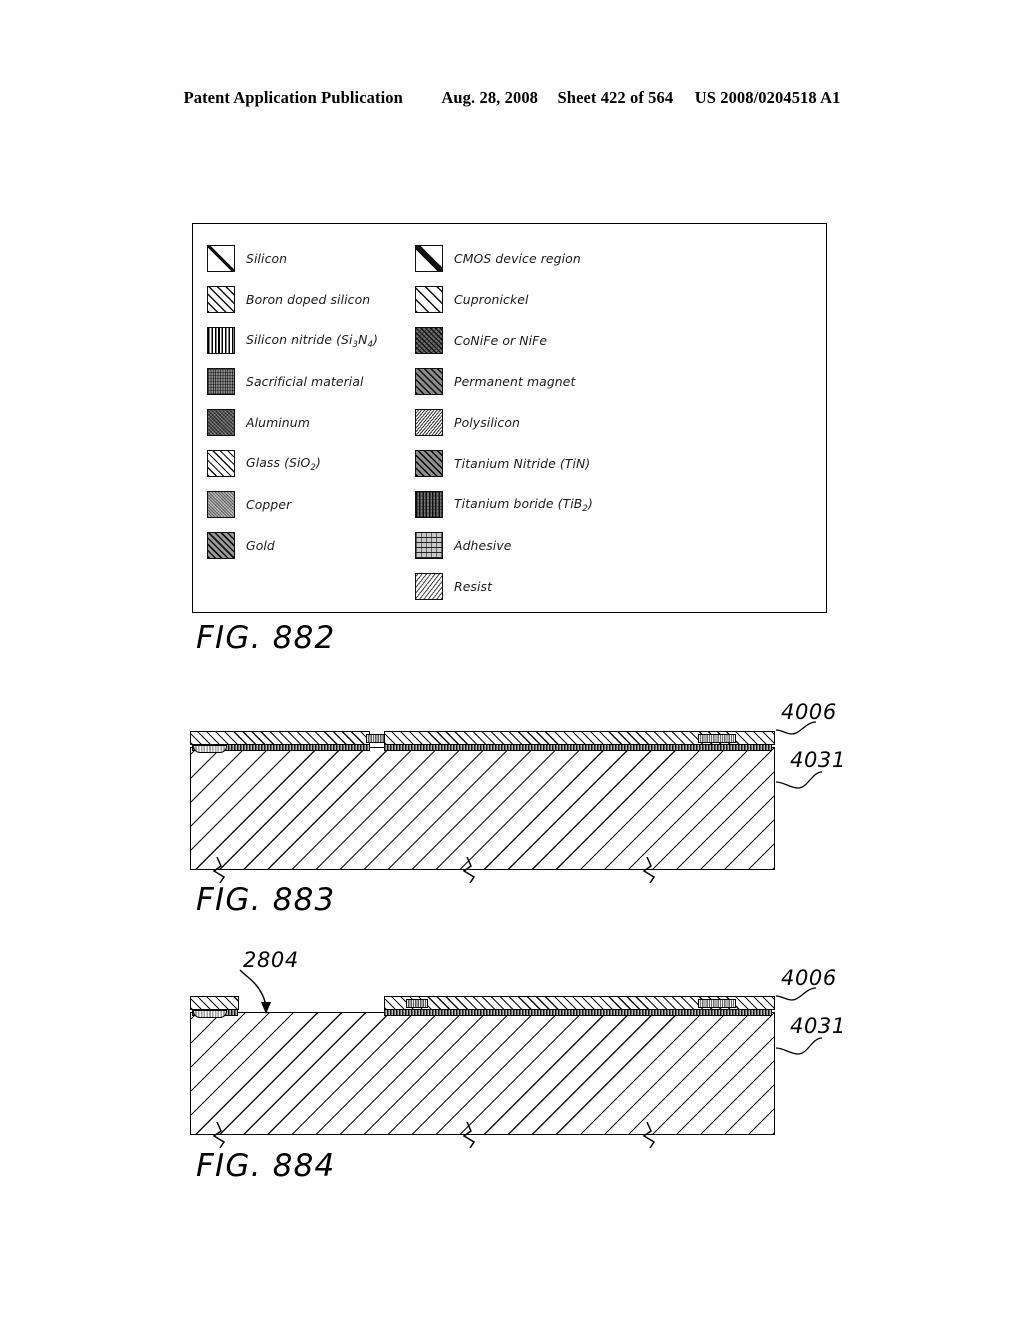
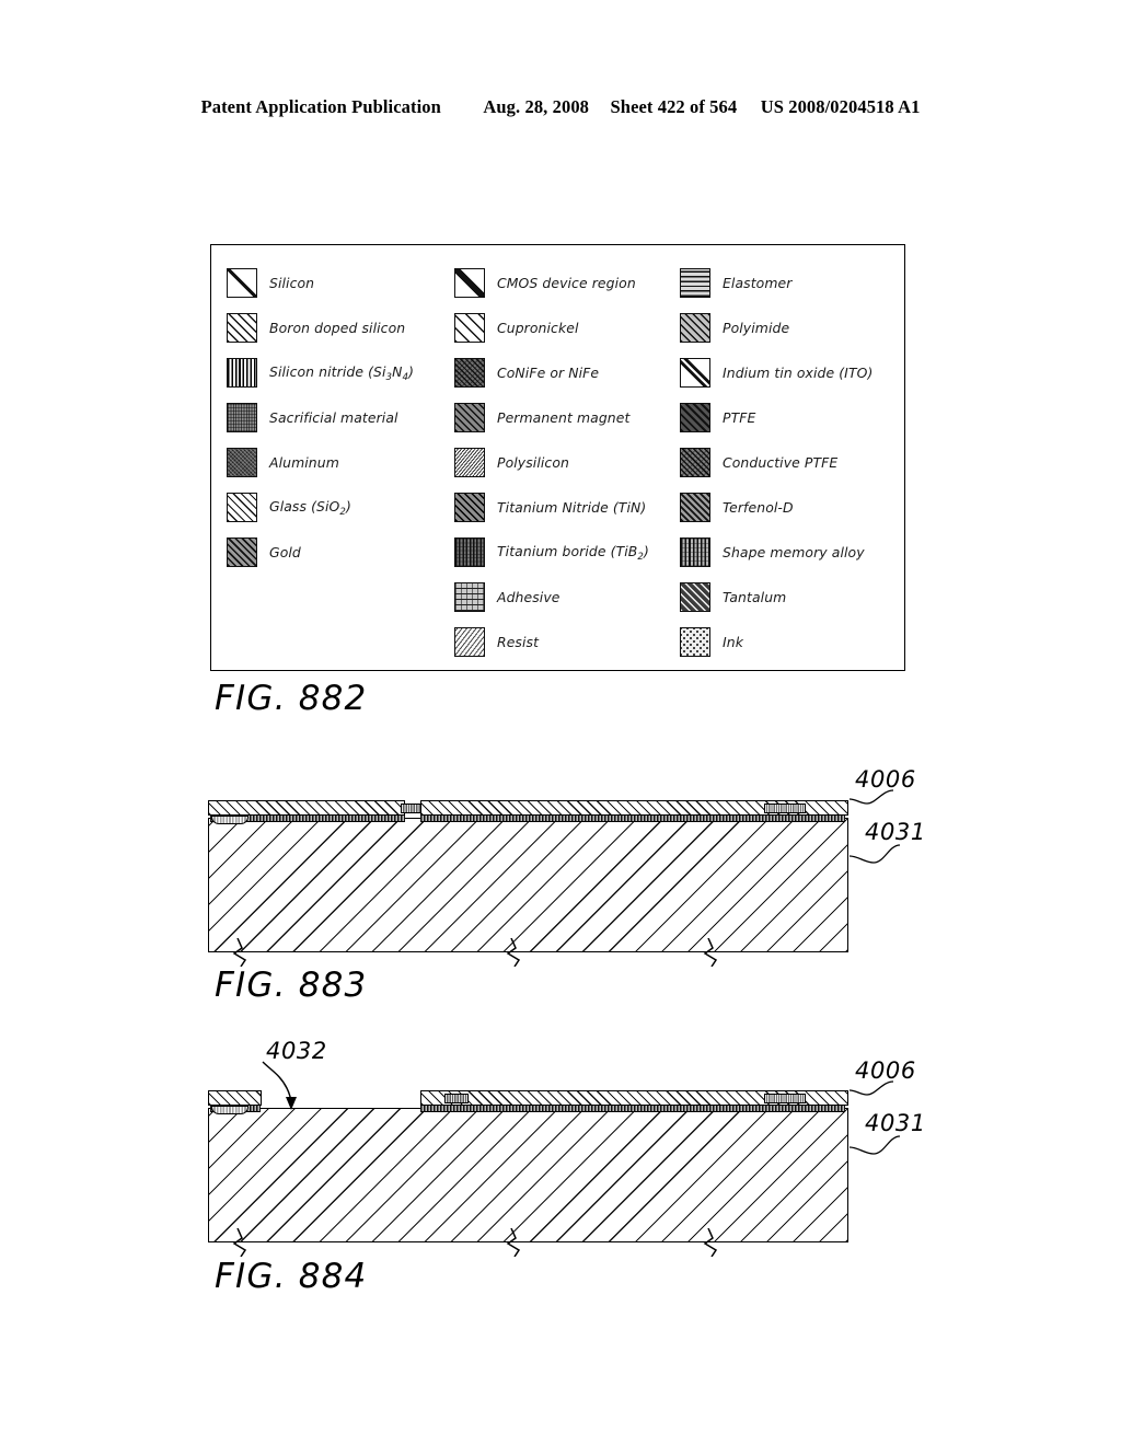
  Patent Application Publication Aug. 28, 2008 Sheet 422 of 564 US 2008/0204518 A1
  Silicon
  Boron doped silicon
  Silicon nitride (Si3N4)
  Sacrificial material
  Aluminum
  Glass (SiO2)
- Copper
  Gold
  CMOS device region
  Cupronickel
  CoNiFe or NiFe
  Permanent magnet
  Polysilicon
  Titanium Nitride (TiN)
  Titanium boride (TiB2)
  Adhesive
  Resist
+ Elastomer
+ Polyimide
+ Indium tin oxide (ITO)
+ PTFE
+ Conductive PTFE
+ Terfenol-D
+ Shape memory alloy
+ Tantalum
+ Ink
  FIG. 882
  4006
  4031
  FIG. 883
- 2804
+ 4032
  4006
  4031
  FIG. 884
